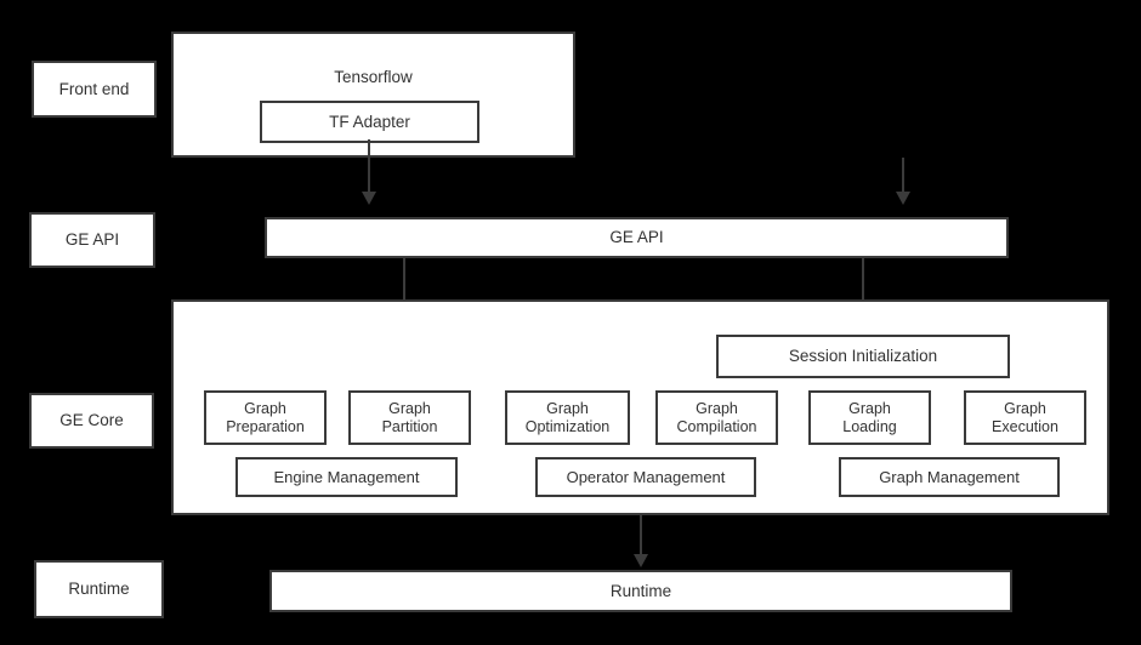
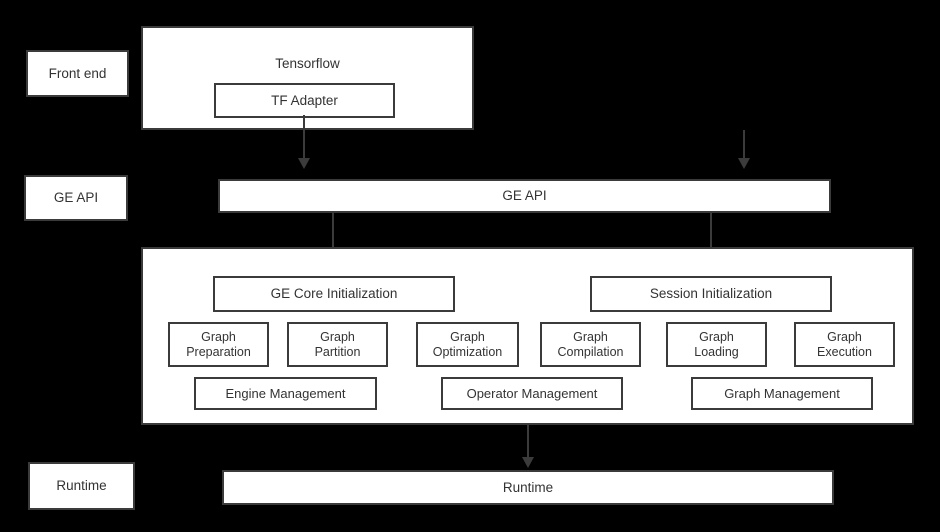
  Front end
  GE API
- GE Core
  Runtime
  Tensorflow
  TF Adapter
  GE API
+ GE Core Initialization
  Session Initialization
  Graph
  Preparation
  Graph
  Partition
  Graph
  Optimization
  Graph
  Compilation
  Graph
  Loading
  Graph
  Execution
  Engine Management
  Operator Management
  Graph Management
  Runtime
